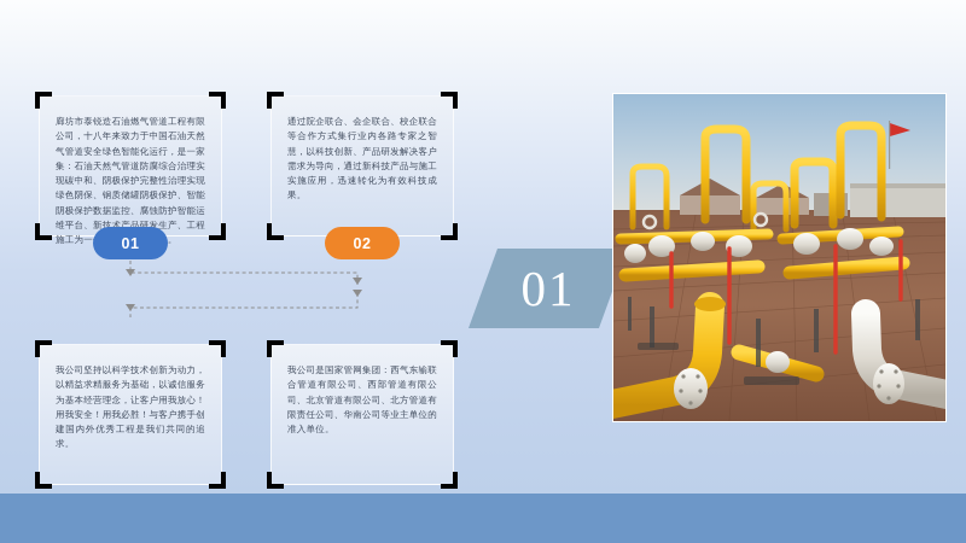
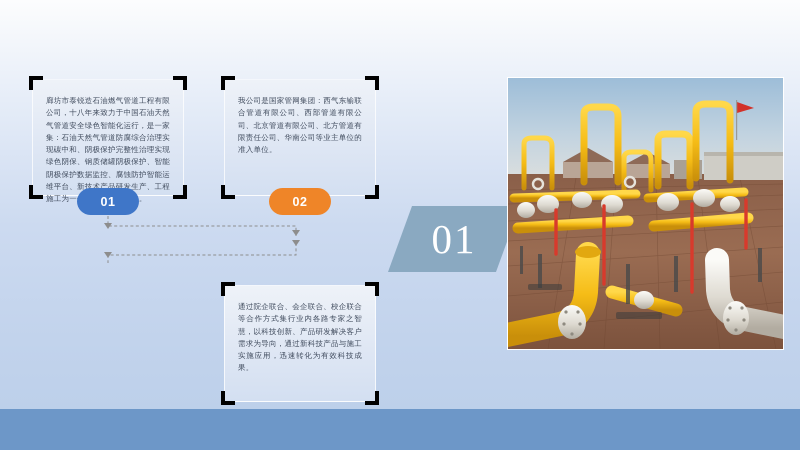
  廊坊市泰锐造石油燃气管道工程有限公司，十八年来致力于中国石油天然气管道安全绿色智能化运行，是一家集：石油天然气管道防腐综合治理实现碳中和、阴极保护完整性治理实现绿色阴保、钢质储罐阴极保护、智能阴极保护数据监控、腐蚀防护智能运维平台、新技术产品研发生产、工程施工为一。
  01
- 通过院企联合、会企联合、校企联合等合作方式集行业内各路专家之智慧，以科技创新、产品研发解决客户需求为导向，通过新科技产品与施工实施应用，迅速转化为有效科技成果。
+ 我公司是国家管网集团：西气东输联合管道有限公司、西部管道有限公司、北京管道有限公司、北方管道有限责任公司、华南公司等业主单位的准入单位。
  02
- 我公司坚持以科学技术创新为动力，以精益求精服务为基础，以诚信服务为基本经营理念，让客户用我放心！用我安全！用我必胜！与客户携手创建国内外优秀工程是我们共同的追求。
- 我公司是国家管网集团：西气东输联合管道有限公司、西部管道有限公司、北京管道有限公司、北方管道有限责任公司、华南公司等业主单位的准入单位。
+ 通过院企联合、会企联合、校企联合等合作方式集行业内各路专家之智慧，以科技创新、产品研发解决客户需求为导向，通过新科技产品与施工实施应用，迅速转化为有效科技成果。
  01
